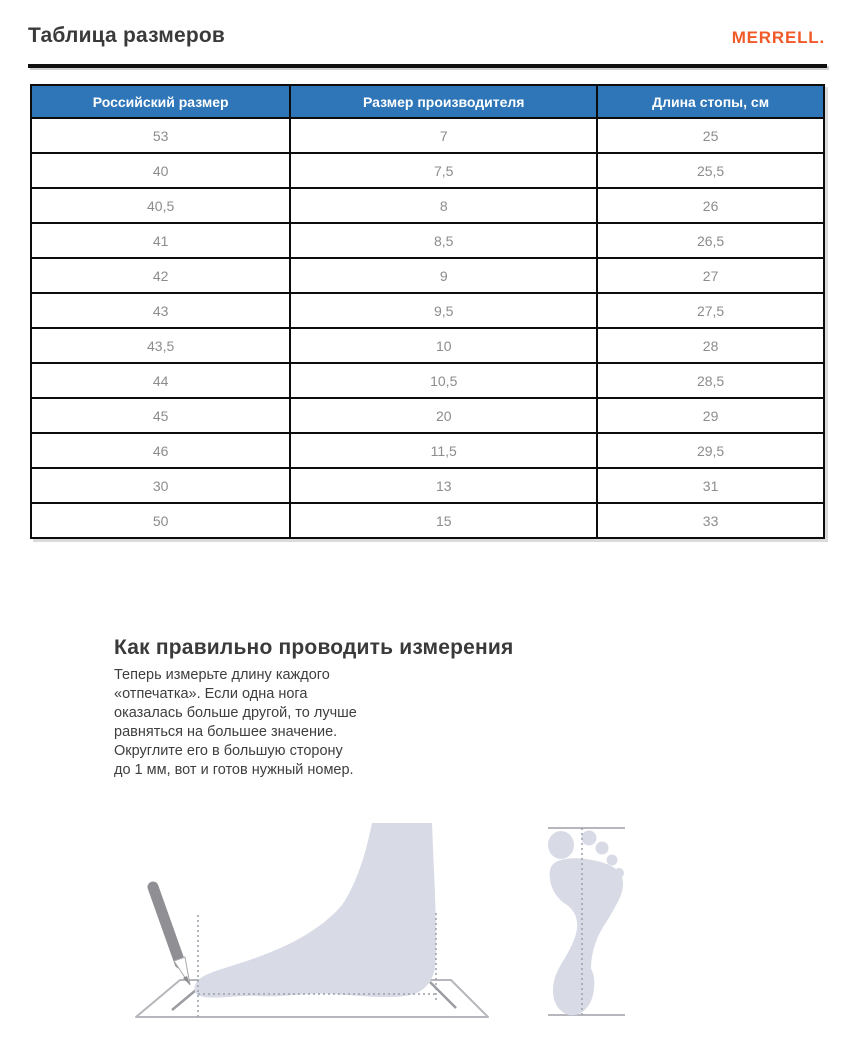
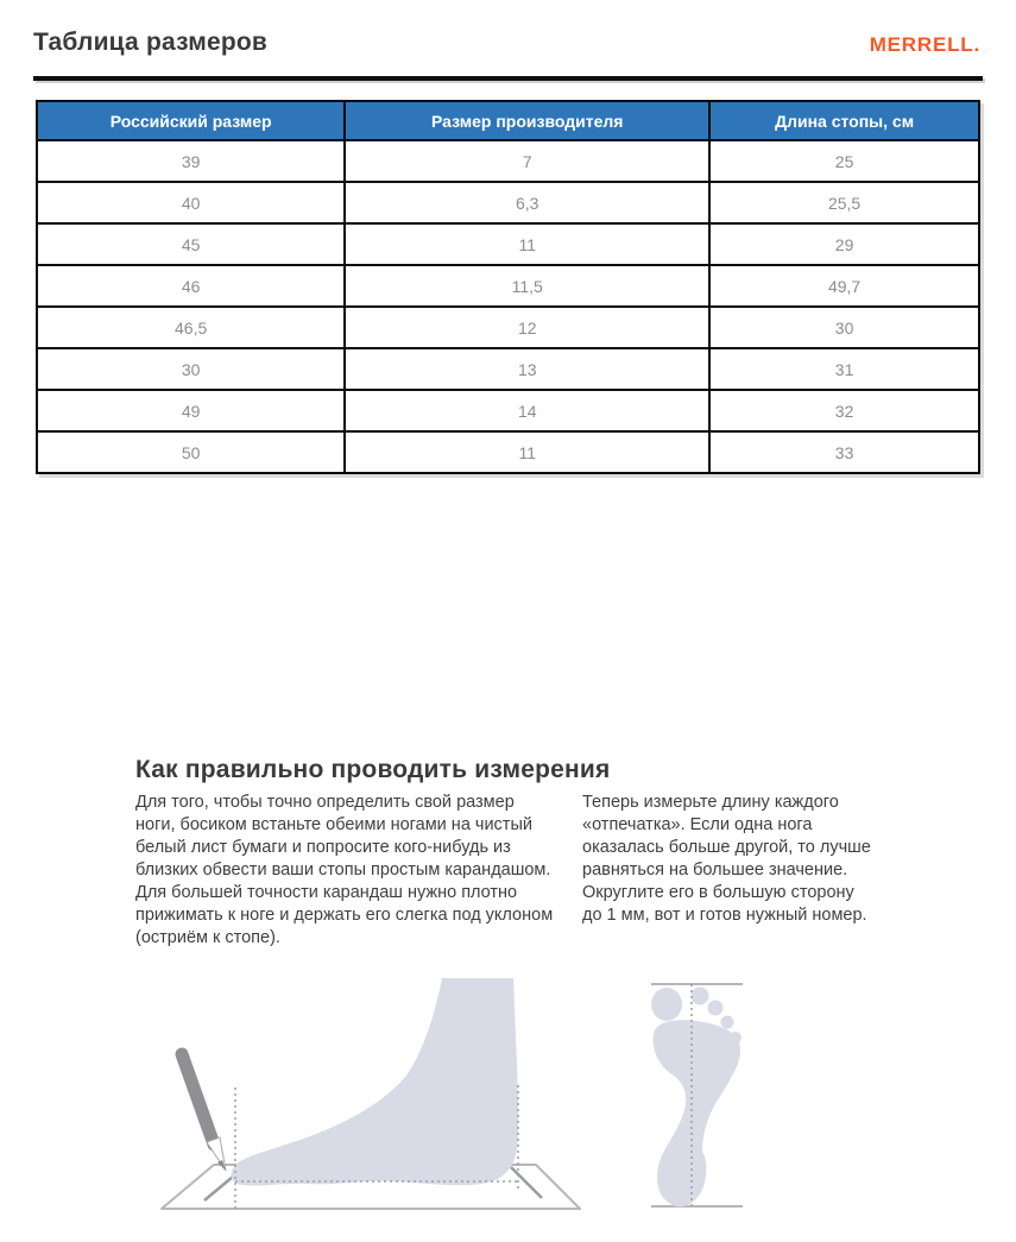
  Таблица размеров
  MERRELL.
  Российский размер	Размер производителя	Длина стопы, см
- 53	7	25
+ 39	7	25
- 40	7,5	25,5
+ 40	6,3	25,5
- 40,5	8	26
- 41	8,5	26,5
- 42	9	27
- 43	9,5	27,5
- 43,5	10	28
- 44	10,5	28,5
- 45	20	29
+ 45	11	29
- 46	11,5	29,5
+ 46	11,5	49,7
+ 46,5	12	30
  30	13	31
+ 49	14	32
- 50	15	33
+ 50	11	33
  Как правильно проводить измерения
+ Для того, чтобы точно определить свой размер ноги, босиком встаньте обеими ногами на чистый белый лист бумаги и попросите кого-нибудь из близких обвести ваши стопы простым карандашом. Для большей точности карандаш нужно плотно прижимать к ноге и держать его слегка под уклоном (остриём к стопе).
  Теперь измерьте длину каждого «отпечатка». Если одна нога оказалась больше другой, то лучше равняться на большее значение. Округлите его в большую сторону до 1 мм, вот и готов нужный номер.
